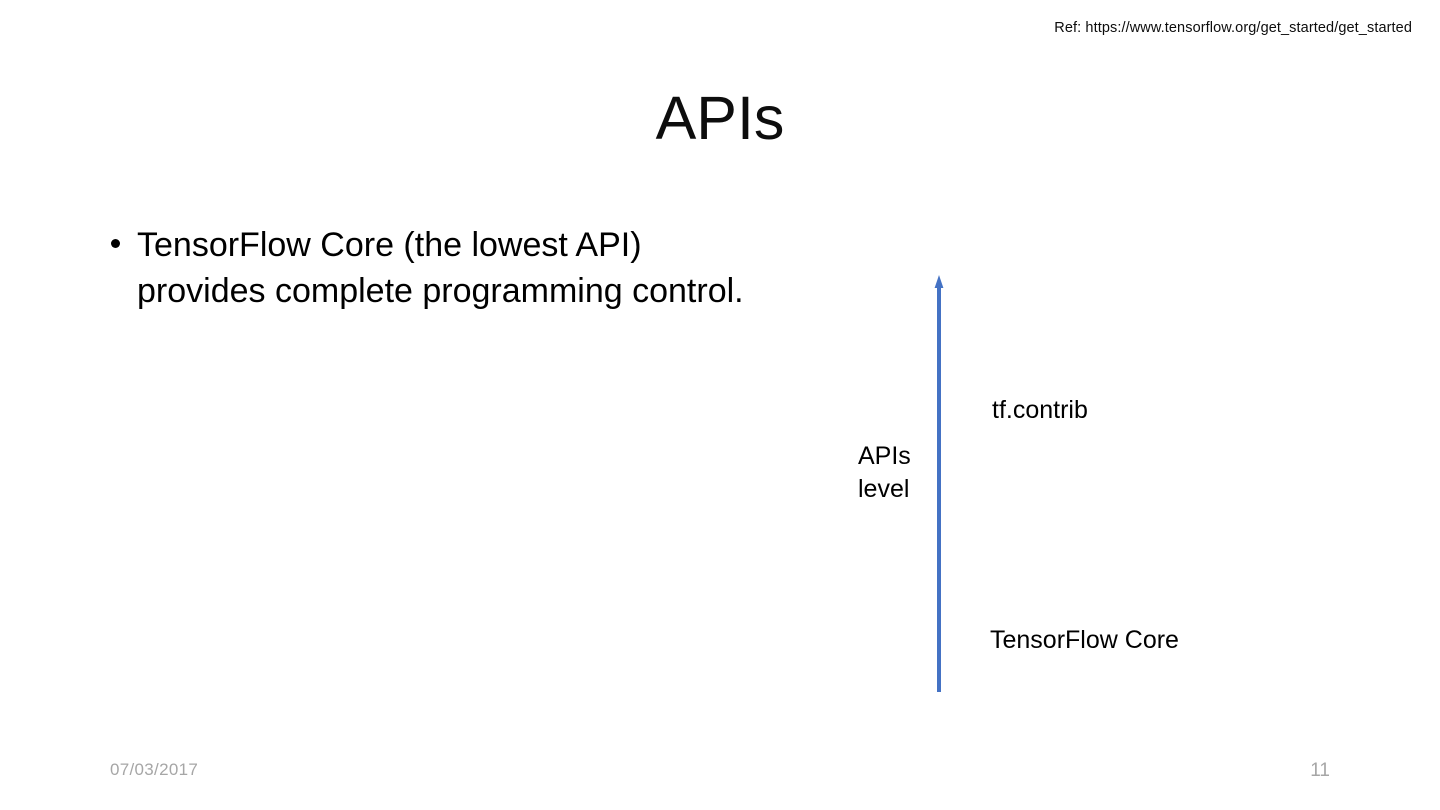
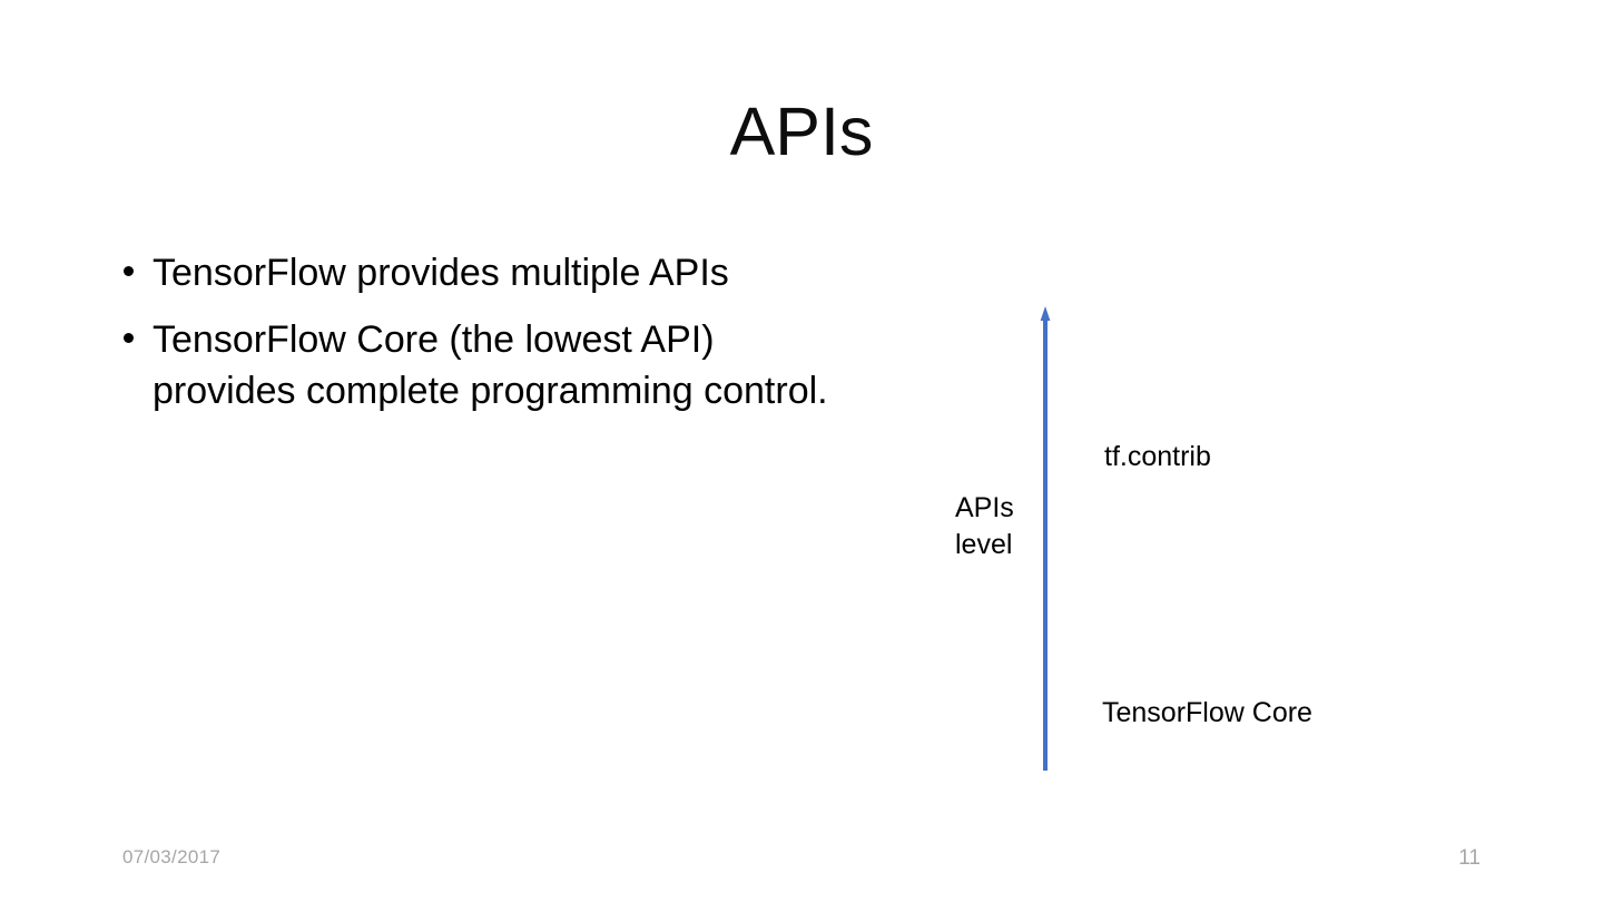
- Ref: https://www.tensorflow.org/get_started/get_started
  APIs
+ TensorFlow provides multiple APIs
  TensorFlow Core (the lowest API) provides complete programming control.
  APIs
  level
  tf.contrib
  TensorFlow Core
  07/03/2017
  11
